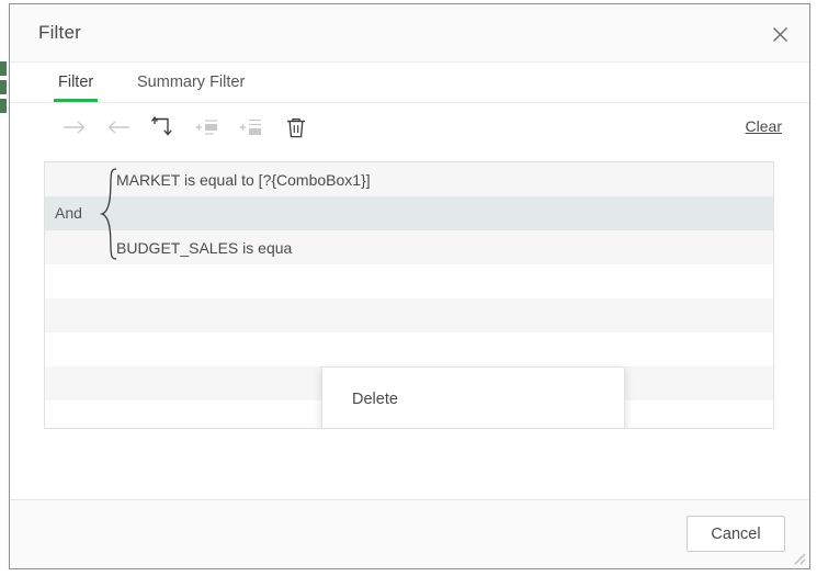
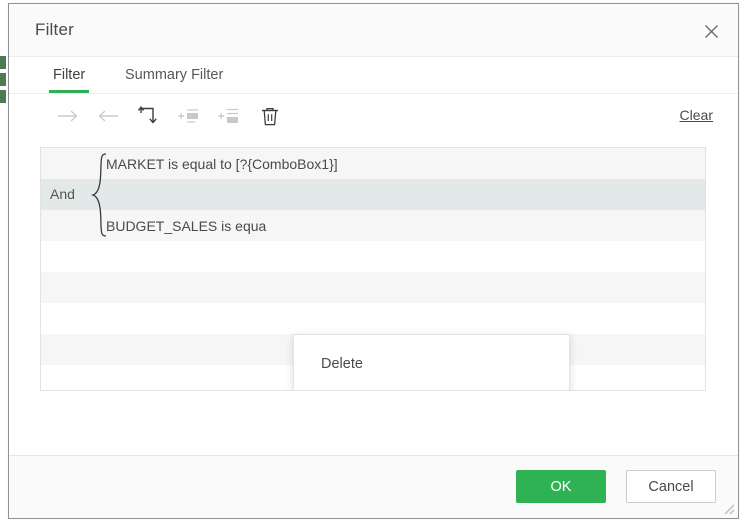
  Filter
  Filter
  Summary Filter
  Clear
  And
  MARKET is equal to [?{ComboBox1}]
  BUDGET_SALES is equa
  Delete
+ OK
  Cancel
